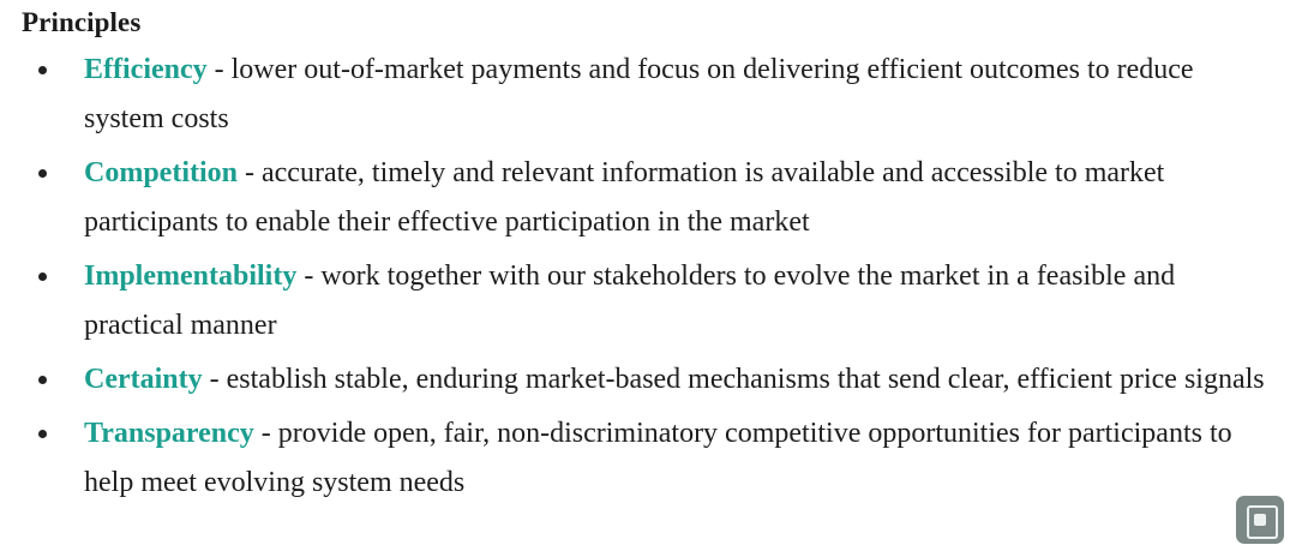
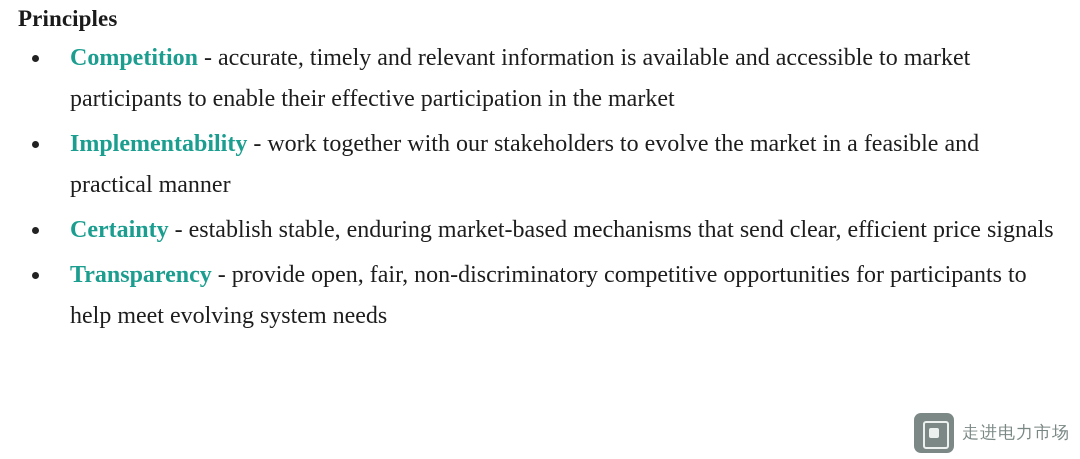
  Principles
- Efficiency - lower out-of-market payments and focus on delivering efficient outcomes to reduce system costs
  Competition - accurate, timely and relevant information is available and accessible to market participants to enable their effective participation in the market
  Implementability - work together with our stakeholders to evolve the market in a feasible and practical manner
  Certainty - establish stable, enduring market-based mechanisms that send clear, efficient price signals
  Transparency - provide open, fair, non-discriminatory competitive opportunities for participants to help meet evolving system needs
+ 走进电力市场
